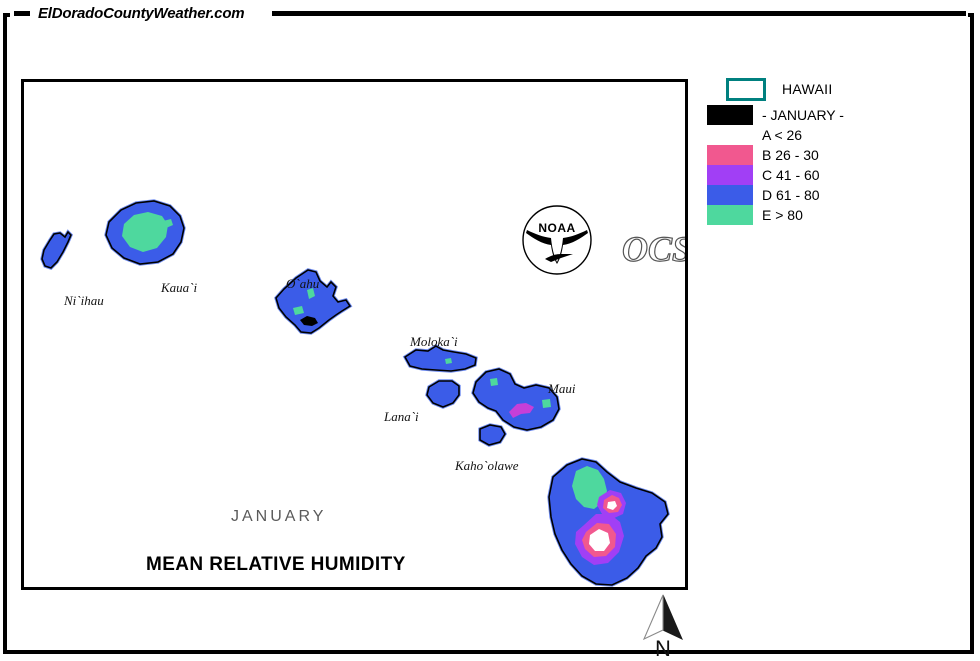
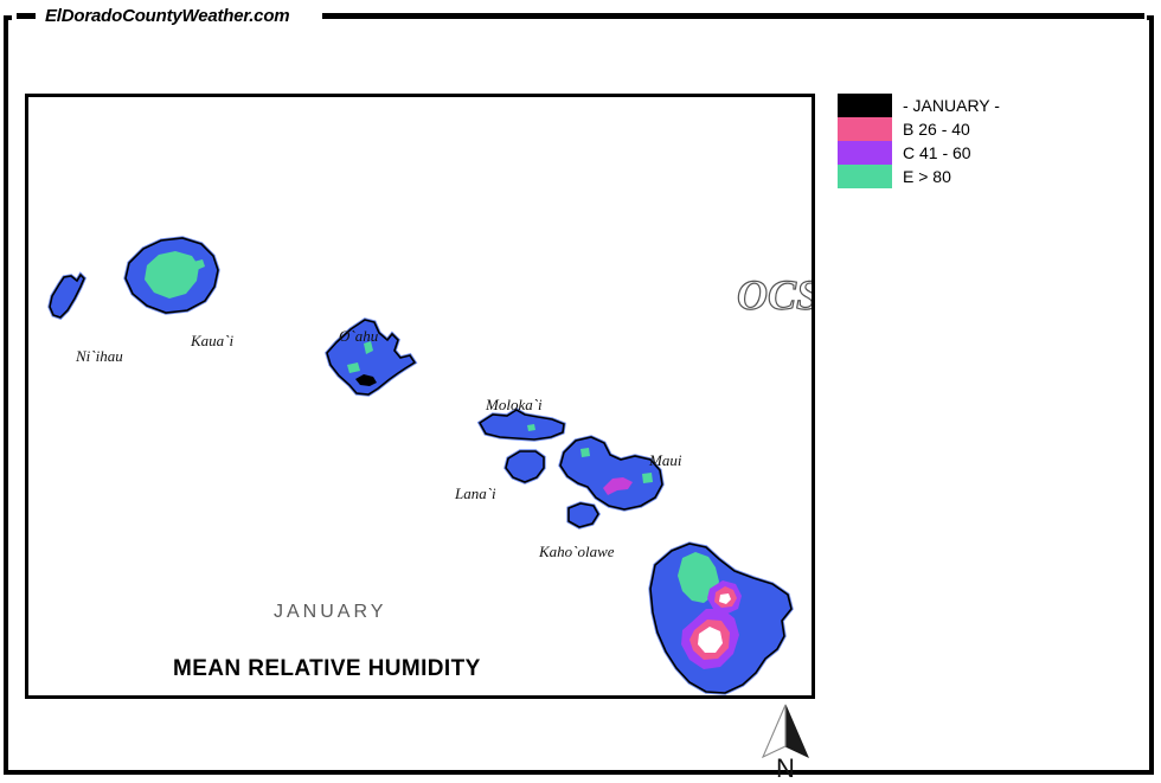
  ElDoradoCountyWeather.com
  Ni`ihau
  Kaua`i
  O`ahu
  Moloka`i
  Maui
  Lana`i
  Kaho`olawe
  JANUARY
  MEAN RELATIVE HUMIDITY
- NOAA
  OCS
- HAWAII
  - JANUARY -
- A < 26
- B 26 - 30
+ B 26 - 40
  C 41 - 60
- D 61 - 80
  E > 80
  N
